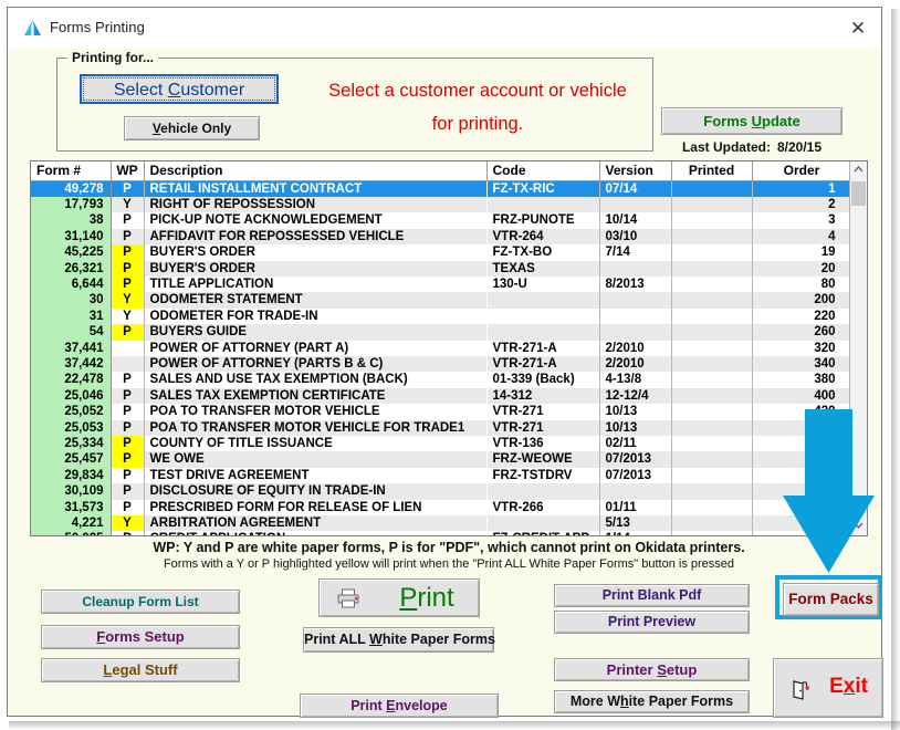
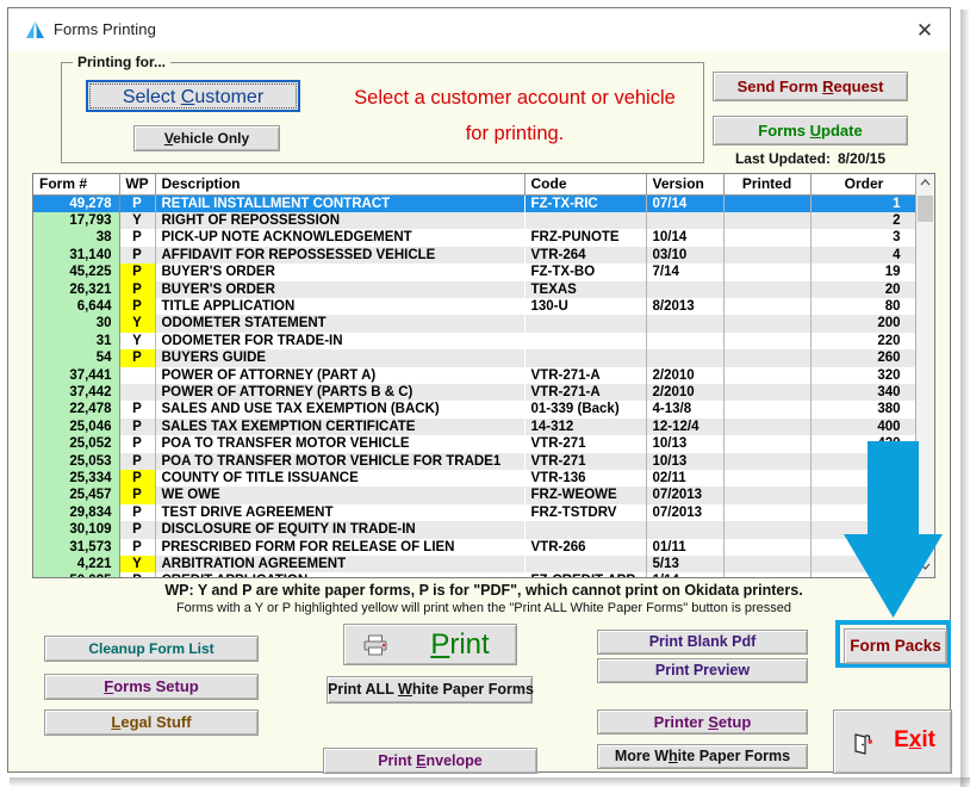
  Forms Printing
  ✕
  Printing for...
  Select Customer
  Vehicle Only
  Select a customer account or vehicle
  for printing.
+ Send Form Request
  Forms Update
  Last Updated: 8/20/15
  Form #	WP	Description	Code	Version	Printed	Order
  49,278	P	RETAIL INSTALLMENT CONTRACT	FZ-TX-RIC	07/14		1
  17,793	Y	RIGHT OF REPOSSESSION				2
  38	P	PICK-UP NOTE ACKNOWLEDGEMENT	FRZ-PUNOTE	10/14		3
  31,140	P	AFFIDAVIT FOR REPOSSESSED VEHICLE	VTR-264	03/10		4
  45,225	P	BUYER'S ORDER	FZ-TX-BO	7/14		19
  26,321	P	BUYER'S ORDER	TEXAS			20
  6,644	P	TITLE APPLICATION	130-U	8/2013		80
  30	Y	ODOMETER STATEMENT				200
  31	Y	ODOMETER FOR TRADE-IN				220
  54	P	BUYERS GUIDE				260
  37,441		POWER OF ATTORNEY (PART A)	VTR-271-A	2/2010		320
  37,442		POWER OF ATTORNEY (PARTS B & C)	VTR-271-A	2/2010		340
  22,478	P	SALES AND USE TAX EXEMPTION (BACK)	01-339 (Back)	4-13/8		380
  25,046	P	SALES TAX EXEMPTION CERTIFICATE	14-312	12-12/4		400
  25,052	P	POA TO TRANSFER MOTOR VEHICLE	VTR-271	10/13
  25,053	P	POA TO TRANSFER MOTOR VEHICLE FOR TRADE1	VTR-271	10/13
  25,334	P	COUNTY OF TITLE ISSUANCE	VTR-136	02/11
  25,457	P	WE OWE	FRZ-WEOWE	07/2013
  29,834	P	TEST DRIVE AGREEMENT	FRZ-TSTDRV	07/2013
  30,109	P	DISCLOSURE OF EQUITY IN TRADE-IN
  31,573	P	PRESCRIBED FORM FOR RELEASE OF LIEN	VTR-266	01/11
  4,221	Y	ARBITRATION AGREEMENT		5/13
  WP: Y and P are white paper forms, P is for "PDF", which cannot print on Okidata printers.
  Forms with a Y or P highlighted yellow will print when the "Print ALL White Paper Forms" button is pressed
  Cleanup Form List
  Forms Setup
  Legal Stuff
  Print
  Print ALL White Paper Forms
  Print Envelope
  Print Blank Pdf
  Print Preview
  Printer Setup
  More White Paper Forms
  Form Packs
  Exit
